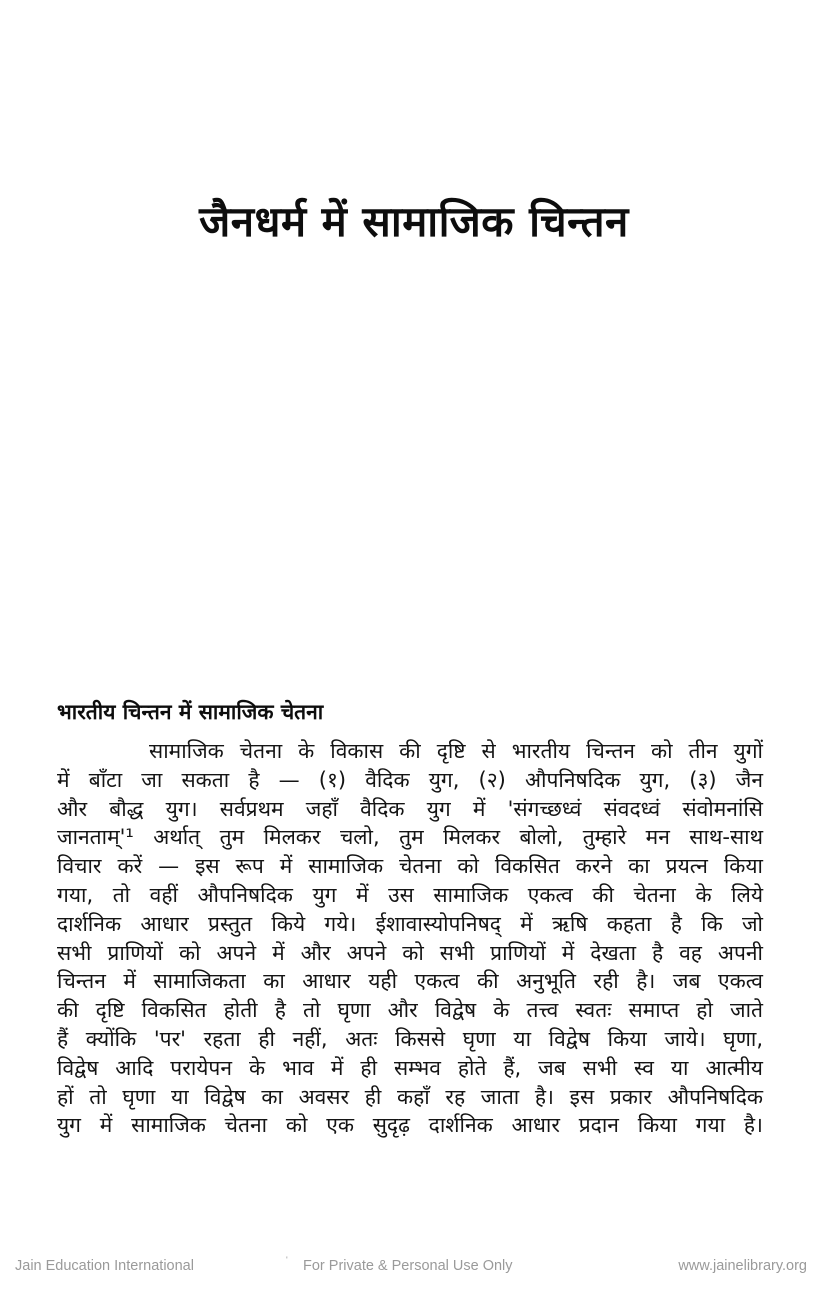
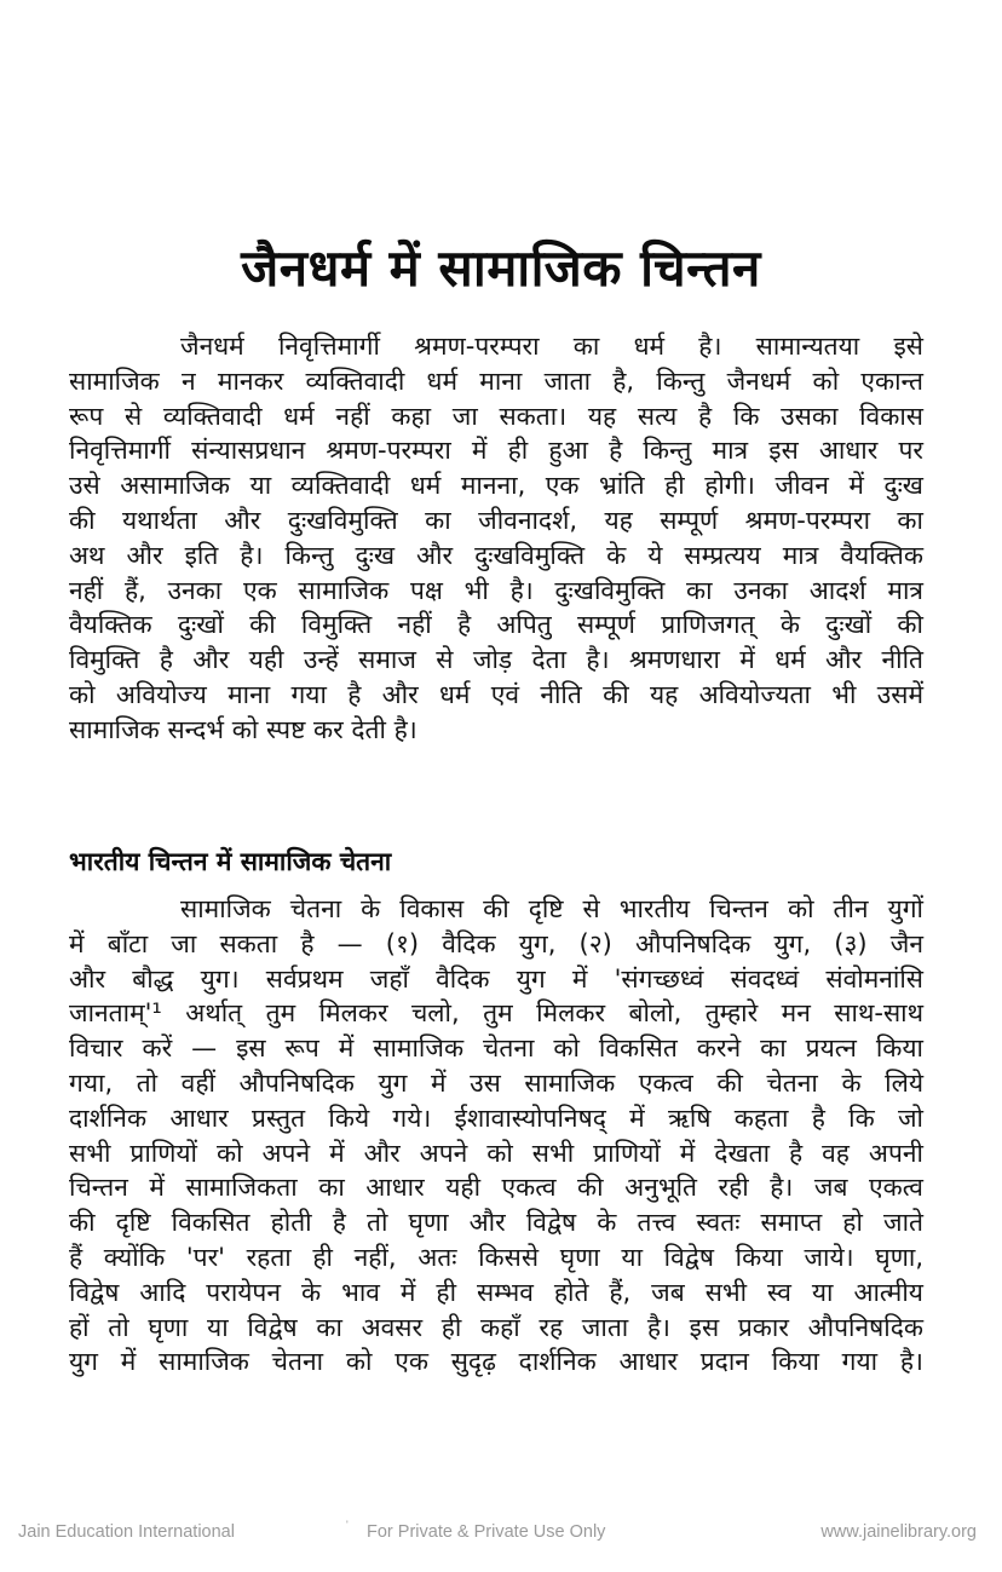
  जैनधर्म में सामाजिक चिन्तन
+ जैनधर्म निवृत्तिमार्गी श्रमण-परम्परा का धर्म है। सामान्यतया इसे
+ सामाजिक न मानकर व्यक्तिवादी धर्म माना जाता है, किन्तु जैनधर्म को एकान्त
+ रूप से व्यक्तिवादी धर्म नहीं कहा जा सकता। यह सत्य है कि उसका विकास
+ निवृत्तिमार्गी संन्यासप्रधान श्रमण-परम्परा में ही हुआ है किन्तु मात्र इस आधार पर
+ उसे असामाजिक या व्यक्तिवादी धर्म मानना, एक भ्रांति ही होगी। जीवन में दुःख
+ की यथार्थता और दुःखविमुक्ति का जीवनादर्श, यह सम्पूर्ण श्रमण-परम्परा का
+ अथ और इति है। किन्तु दुःख और दुःखविमुक्ति के ये सम्प्रत्यय मात्र वैयक्तिक
+ नहीं हैं, उनका एक सामाजिक पक्ष भी है। दुःखविमुक्ति का उनका आदर्श मात्र
+ वैयक्तिक दुःखों की विमुक्ति नहीं है अपितु सम्पूर्ण प्राणिजगत् के दुःखों की
+ विमुक्ति है और यही उन्हें समाज से जोड़ देता है। श्रमणधारा में धर्म और नीति
+ को अवियोज्य माना गया है और धर्म एवं नीति की यह अवियोज्यता भी उसमें
+ सामाजिक सन्दर्भ को स्पष्ट कर देती है।
  भारतीय चिन्तन में सामाजिक चेतना
  सामाजिक चेतना के विकास की दृष्टि से भारतीय चिन्तन को तीन युगों
  में बाँटा जा सकता है — (१) वैदिक युग, (२) औपनिषदिक युग, (३) जैन
  और बौद्ध युग। सर्वप्रथम जहाँ वैदिक युग में 'संगच्छध्वं संवदध्वं संवोमनांसि
  जानताम्'¹ अर्थात् तुम मिलकर चलो, तुम मिलकर बोलो, तुम्हारे मन साथ-साथ
  विचार करें — इस रूप में सामाजिक चेतना को विकसित करने का प्रयत्न किया
  गया, तो वहीं औपनिषदिक युग में उस सामाजिक एकत्व की चेतना के लिये
  दार्शनिक आधार प्रस्तुत किये गये। ईशावास्योपनिषद् में ऋषि कहता है कि जो
  सभी प्राणियों को अपने में और अपने को सभी प्राणियों में देखता है वह अपनी
  चिन्तन में सामाजिकता का आधार यही एकत्व की अनुभूति रही है। जब एकत्व
  की दृष्टि विकसित होती है तो घृणा और विद्वेष के तत्त्व स्वतः समाप्त हो जाते
  हैं क्योंकि 'पर' रहता ही नहीं, अतः किससे घृणा या विद्वेष किया जाये। घृणा,
  विद्वेष आदि परायेपन के भाव में ही सम्भव होते हैं, जब सभी स्व या आत्मीय
  हों तो घृणा या विद्वेष का अवसर ही कहाँ रह जाता है। इस प्रकार औपनिषदिक
  युग में सामाजिक चेतना को एक सुदृढ़ दार्शनिक आधार प्रदान किया गया है।
  Jain Education International
  '
- For Private & Personal Use Only
+ For Private & Private Use Only
  www.jainelibrary.org
